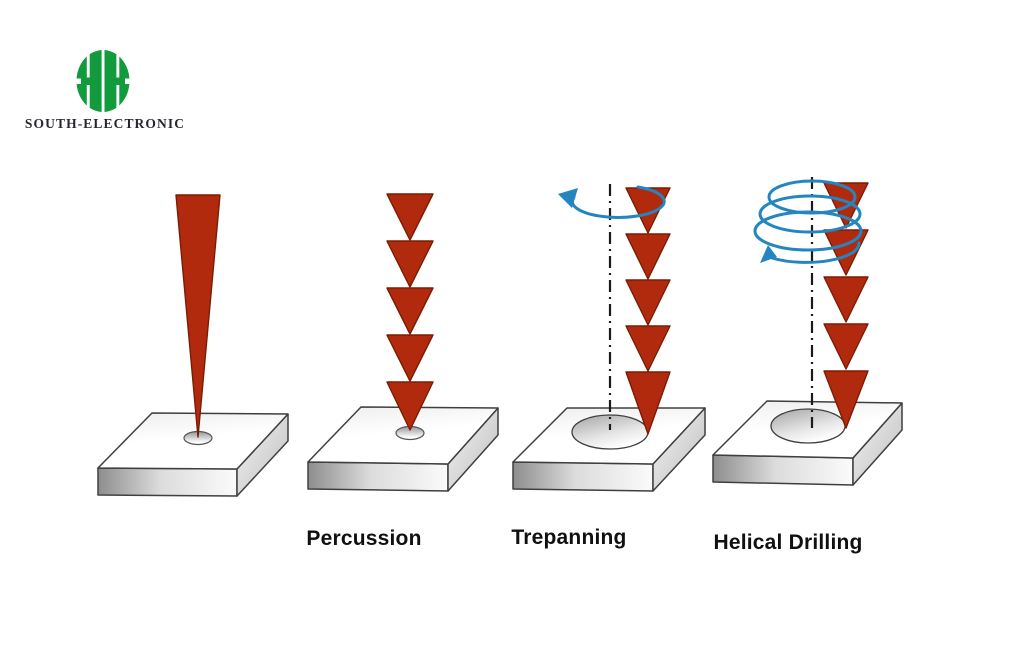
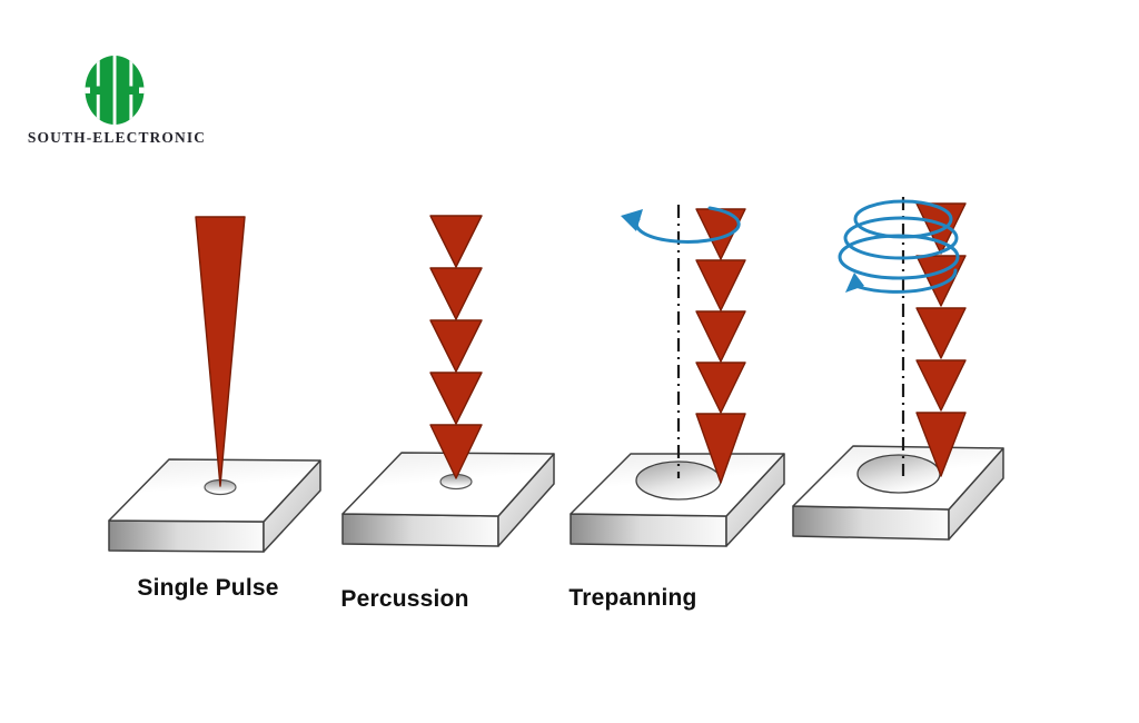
  SOUTH-ELECTRONIC
+ Single Pulse
  Percussion
  Trepanning
- Helical Drilling
